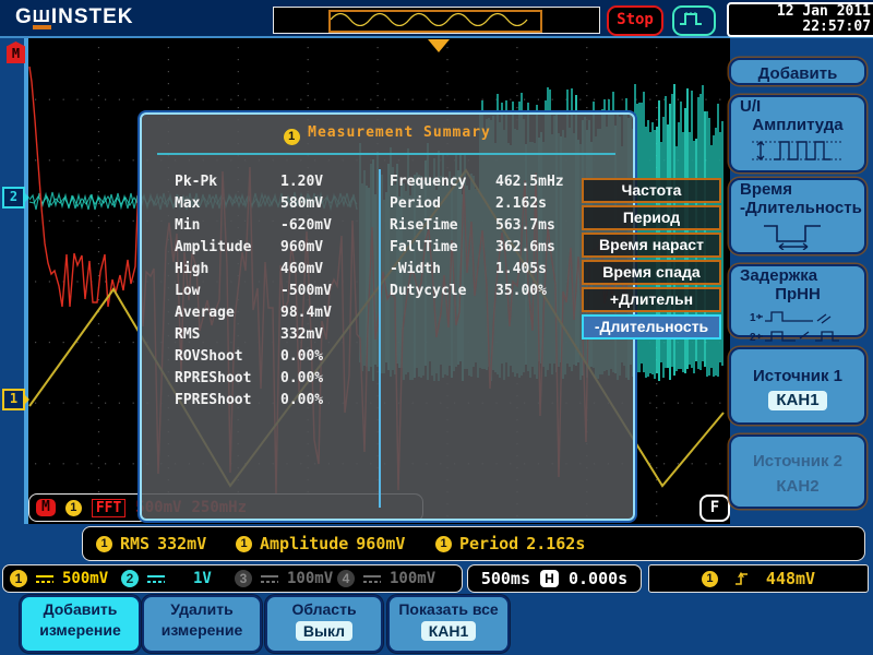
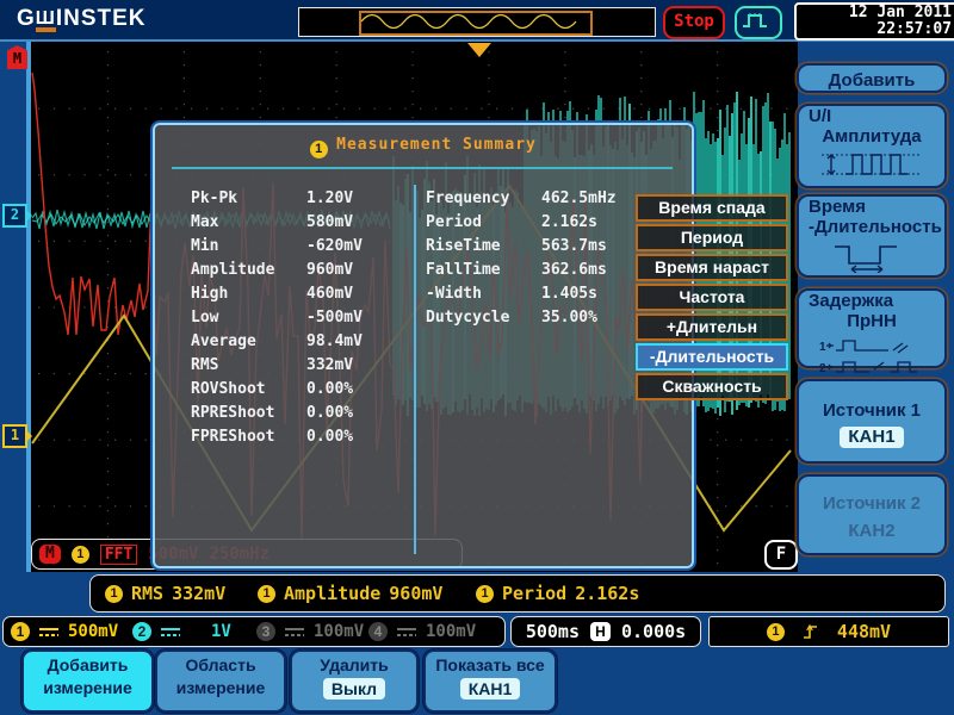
  GШINSTEK
  Stop
  12 Jan 2011
  22:57:07
  M
  1
  FFT
  500mV
  250mHz
  1 Measurement Summary
  Pk-Pk 1.20V
  Max 580mV
  Min -620mV
  Amplitude 960mV
  High 460mV
  Low -500mV
  Average 98.4mV
  RMS 332mV
  ROVShoot 0.00%
  RPREShoot 0.00%
  FPREShoot 0.00%
  Frequency 462.5mHz
  Period 2.162s
  RiseTime 563.7ms
  FallTime 362.6ms
  -Width 1.405s
  Dutycycle 35.00%
- Частота
+ Время спада
  Период
  Время нараст
- Время спада
+ Частота
  +Длительн
  -Длительность
+ Скважность
  F
  M
  2
  1
  1
  RMS
  332mV
  1
  Amplitude
  960mV
  1
  Period
  2.162s
  1
  500mV
  2
  1V
  3
  100mV
  4
  100mV
  500ms
  H
  0.000s
  1
  448mV
  Добавить
  измерение
- Удалить
+ Область
  измерение
- Область
+ Удалить
  Выкл
  Показать все
  КАН1
  Добавить
  U/I
  Амплитуда
  Время
  -Длительность
  Задержка
  ПрНН
  1
  2
  Источник 1
  КАН1
  Источник 2
  КАН2
